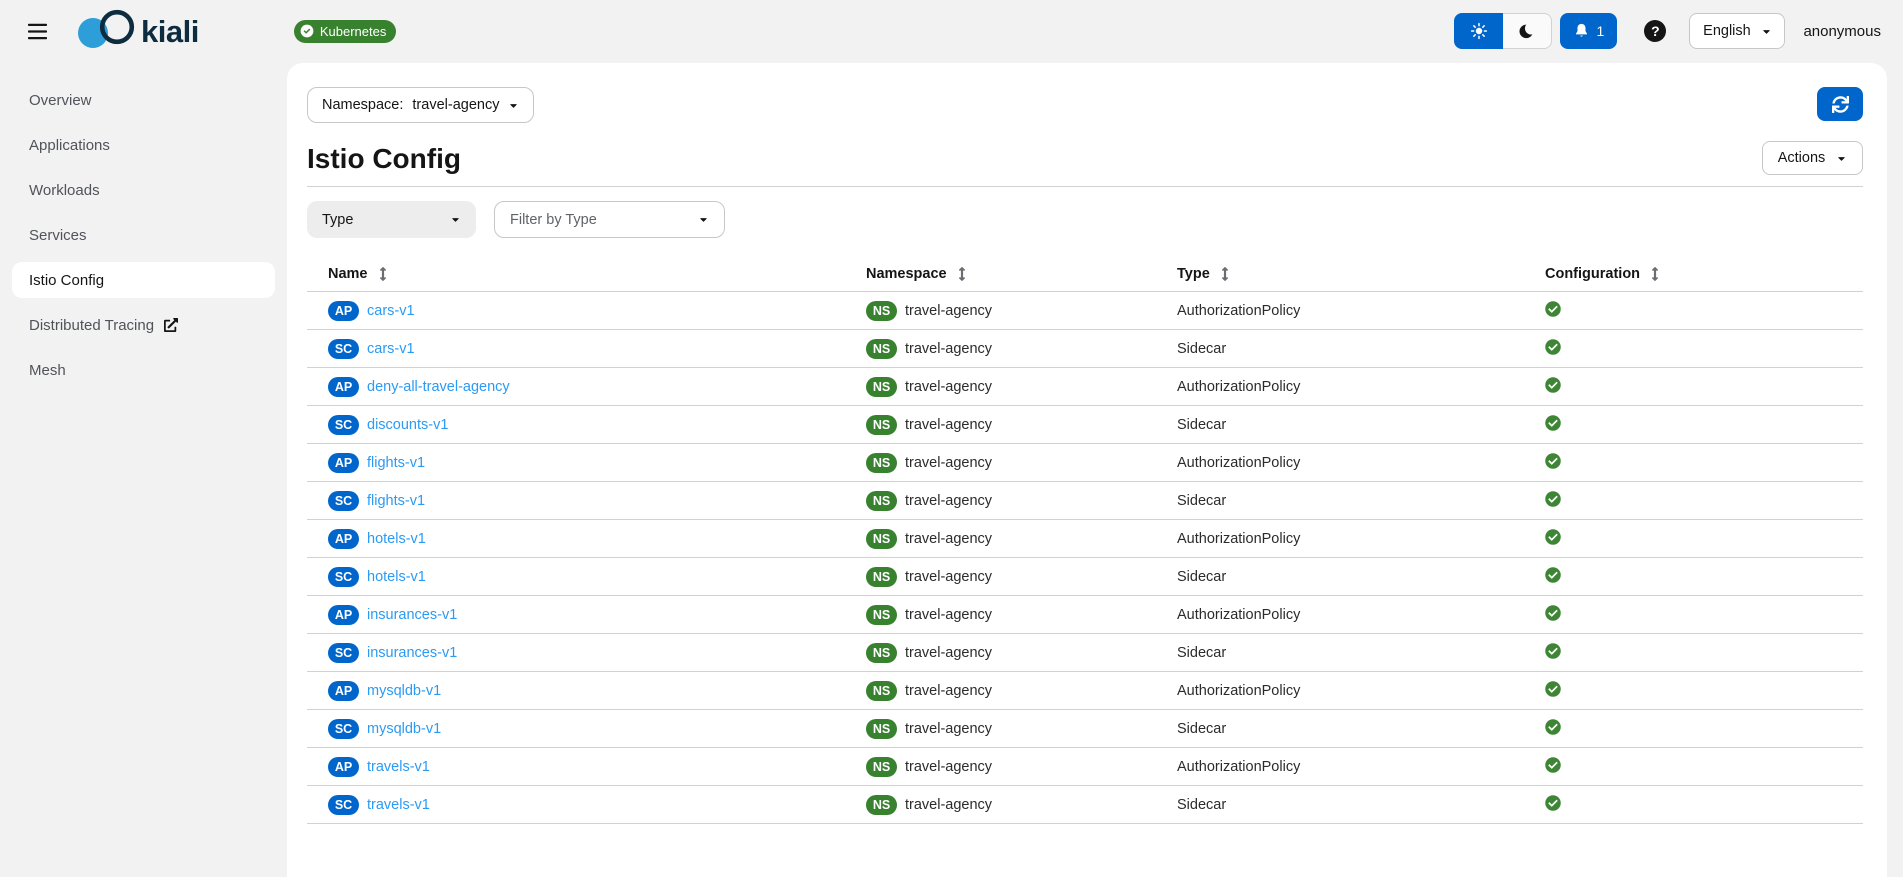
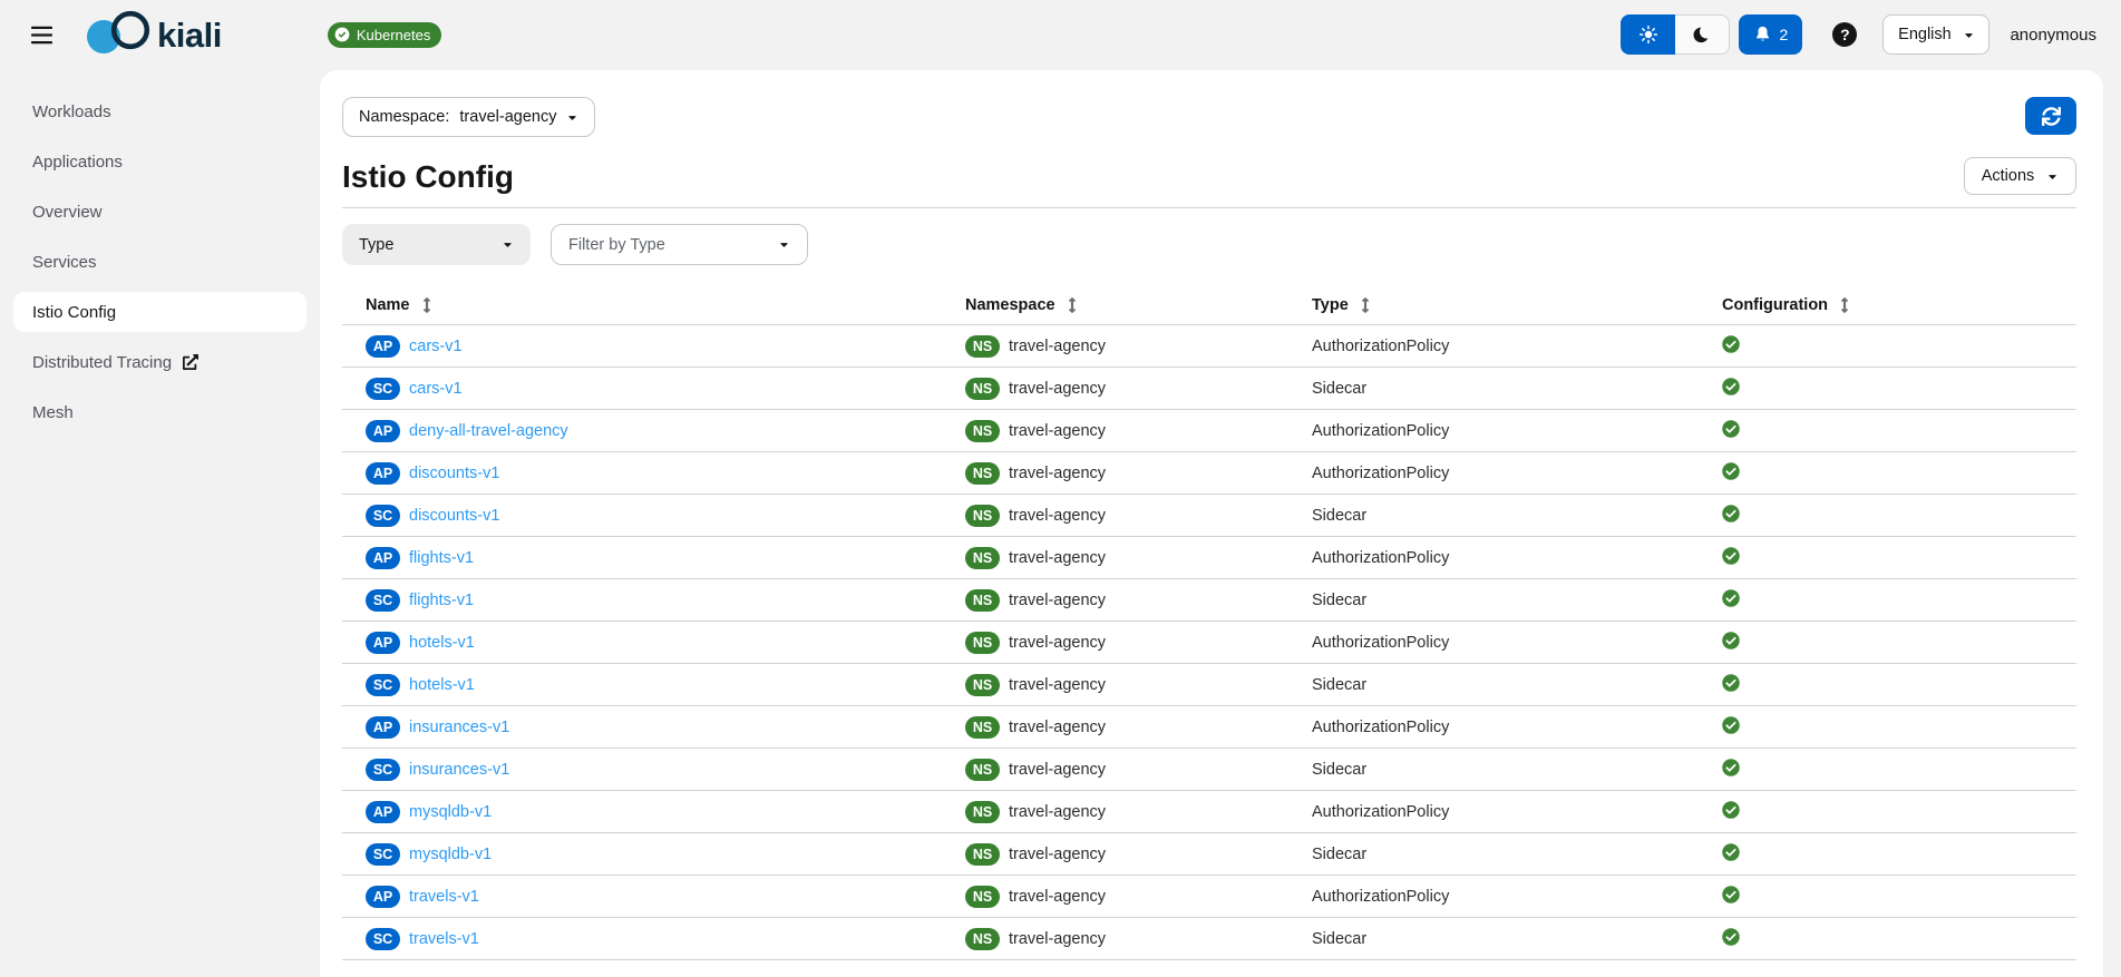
  kiali
  Kubernetes
- 1
+ 2
  ?
  English
  anonymous
- Overview
+ Workloads
  Applications
- Workloads
+ Overview
  Services
  Istio Config
  Distributed Tracing
  Mesh
  Namespace:
  travel-agency
  Istio Config
  Actions
  Type
  Filter by Type
  Name	Namespace	Type	Configuration
  AP cars-v1	NS travel-agency	AuthorizationPolicy
  SC cars-v1	NS travel-agency	Sidecar
  AP deny-all-travel-agency	NS travel-agency	AuthorizationPolicy
+ AP discounts-v1	NS travel-agency	AuthorizationPolicy
  SC discounts-v1	NS travel-agency	Sidecar
  AP flights-v1	NS travel-agency	AuthorizationPolicy
  SC flights-v1	NS travel-agency	Sidecar
  AP hotels-v1	NS travel-agency	AuthorizationPolicy
  SC hotels-v1	NS travel-agency	Sidecar
  AP insurances-v1	NS travel-agency	AuthorizationPolicy
  SC insurances-v1	NS travel-agency	Sidecar
  AP mysqldb-v1	NS travel-agency	AuthorizationPolicy
  SC mysqldb-v1	NS travel-agency	Sidecar
  AP travels-v1	NS travel-agency	AuthorizationPolicy
  SC travels-v1	NS travel-agency	Sidecar
